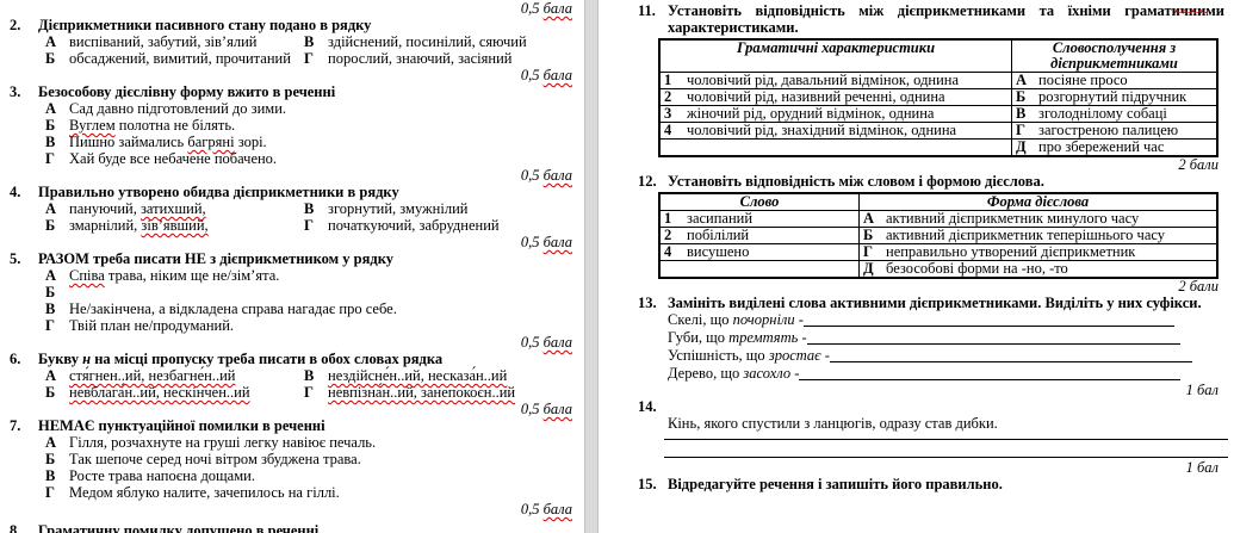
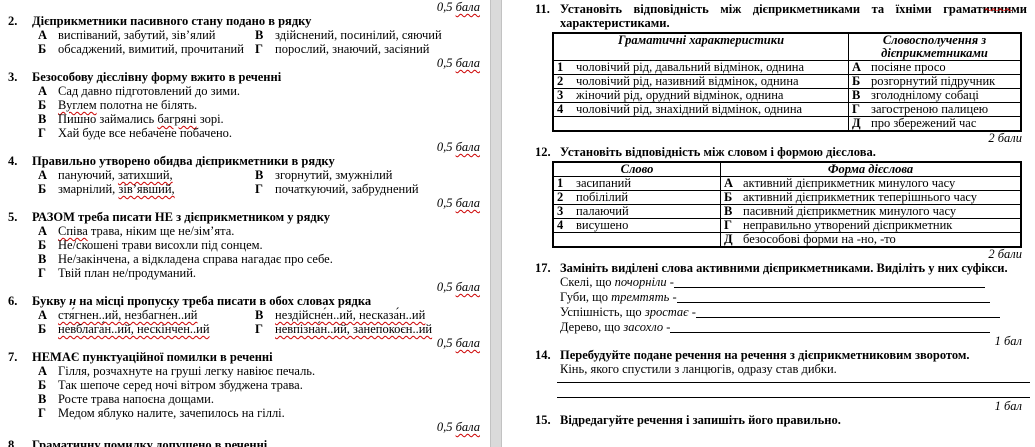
  0,5 бала
  2.
  Дієприкметники пасивного стану подано в рядку
  А
  виспіваний, забутий, зів’ялий
  В
  здійснений, посинілий, сяючий
  Б
  обсаджений, вимитий, прочитаний
  Г
  порослий, знаючий, засіяний
  0,5 бала
  3.
  Безособову дієслівну форму вжито в реченні
  А
  Сад давно підготовлений до зими.
  Б
  Вуглем полотна не білять.
  В
  Пишно займались багряні зорі.
  Г
  Хай буде все небачене побачено.
  0,5 бала
  4.
  Правильно утворено обидва дієприкметники в рядку
  А
  пануючий, затихший,
  В
  згорнутий, змужнілий
  Б
  змарнілий, зів’явший,
  Г
  початкуючий, забруднений
  0,5 бала
  5.
  РАЗОМ треба писати НЕ з дієприкметником у рядку
  А
  Співа трава, ніким ще не/зім’ята.
  Б
+ Не/скошені трави висохли під сонцем.
  В
  Не/закінчена, а відкладена справа нагадає про себе.
  Г
  Твій план не/продуманий.
  0,5 бала
  6.
  Букву н на місці пропуску треба писати в обох словах рядка
  А
  стя́гнен..ий, незбагне́н..ий
  В
  нездійсне́н..ий, несказа́н..ий
  Б
  невблага́н..ий, нескінчен..ий
  Г
  невпізна́н..ий, занепокоєн..ий
  0,5 бала
  7.
  НЕМАЄ пунктуаційної помилки в реченні
  А
  Гілля, розчахнуте на груші легку навіює печаль.
  Б
  Так шепоче серед ночі вітром збуджена трава.
  В
  Росте трава напоєна дощами.
  Г
  Медом яблуко налите, зачепилось на гіллі.
  0,5 бала
  8.
  Граматичну помилку допущено в реченні
  11.
  Установіть відповідність між дієприкметниками та їхніми граматми характеристиками.
  Граматичні характеристики	Словосполучення з дієприкметниками
  1 чоловічий рід, давальний відмінок, однина	А посіяне просо
- 2 чоловічий рід, називний реченні, однина	Б розгорнутий підручник
+ 2 чоловічий рід, називний відмінок, однина	Б розгорнутий підручник
  3 жіночий рід, орудний відмінок, однина	В зголоднілому собаці
  4 чоловічий рід, знахідний відмінок, однина	Г загостреною палицею
  	Д про збережений час
  2 бали
  12.
  Установіть відповідність між словом і формою дієслова.
  Слово	Форма дієслова
  1 засипаний	А активний дієприкметник минулого часу
  2 побілілий	Б активний дієприкметник теперішнього часу
+ 3 палаючий	В пасивний дієприкметник минулого часу
  4 висушено	Г неправильно утворений дієприкметник
  	Д безособові форми на -но, -то
  2 бали
- 13.
+ 17.
  Замініть виділені слова активними дієприкметниками. Виділіть у них суфікси.
  Скелі, що почорніли -
  Губи, що тремтять -
  Успішність, що зростає -
  Дерево, що засохло -
  1 бал
  14.
+ Перебудуйте подане речення на речення з дієприкметниковим зворотом.
  Кінь, якого спустили з ланцюгів, одразу став дибки.
  1 бал
  15.
  Відредагуйте речення і запишіть його правильно.
